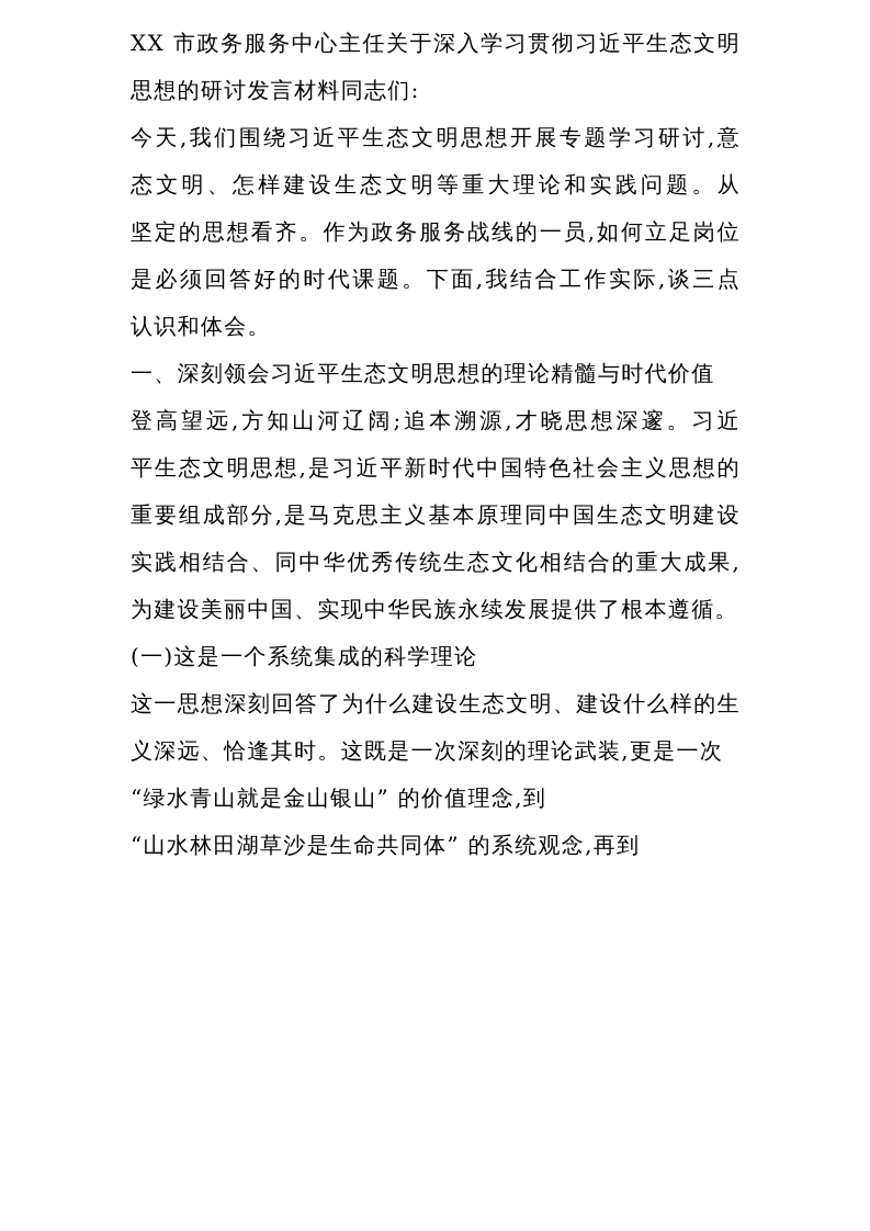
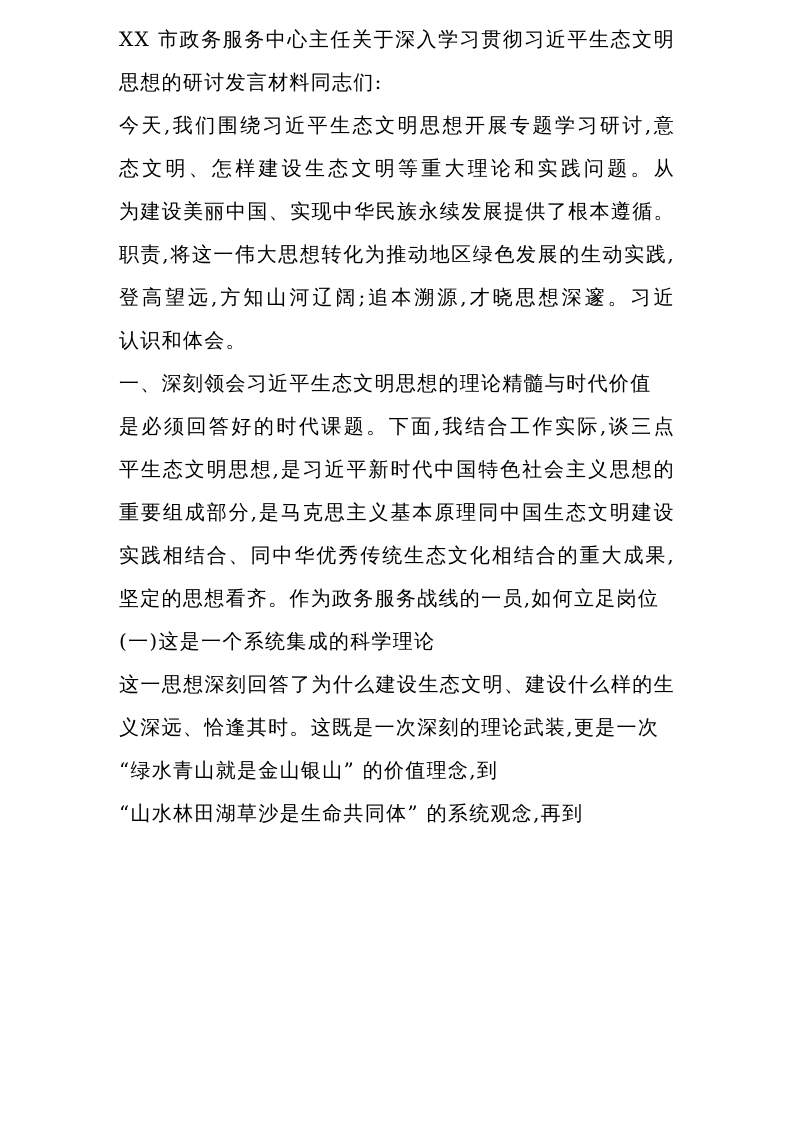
  XX 市政务服务中心主任关于深入学习贯彻习近平生态文明
  思想的研讨发言材料同志们:
  今天,我们围绕习近平生态文明思想开展专题学习研讨,意
  态文明、怎样建设生态文明等重大理论和实践问题。从
- 坚定的思想看齐。作为政务服务战线的一员,如何立足岗位
+ 为建设美丽中国、实现中华民族永续发展提供了根本遵循。
+ 职责,将这一伟大思想转化为推动地区绿色发展的生动实践,
- 是必须回答好的时代课题。下面,我结合工作实际,谈三点
+ 登高望远,方知山河辽阔;追本溯源,才晓思想深邃。习近
  认识和体会。
  一、深刻领会习近平生态文明思想的理论精髓与时代价值
- 登高望远,方知山河辽阔;追本溯源,才晓思想深邃。习近
+ 是必须回答好的时代课题。下面,我结合工作实际,谈三点
  平生态文明思想,是习近平新时代中国特色社会主义思想的
  重要组成部分,是马克思主义基本原理同中国生态文明建设
  实践相结合、同中华优秀传统生态文化相结合的重大成果,
- 为建设美丽中国、实现中华民族永续发展提供了根本遵循。
+ 坚定的思想看齐。作为政务服务战线的一员,如何立足岗位
  (一)这是一个系统集成的科学理论
  这一思想深刻回答了为什么建设生态文明、建设什么样的生
  义深远、恰逢其时。这既是一次深刻的理论武装,更是一次
  “绿水青山就是金山银山” 的价值理念,到
  “山水林田湖草沙是生命共同体” 的系统观念,再到
